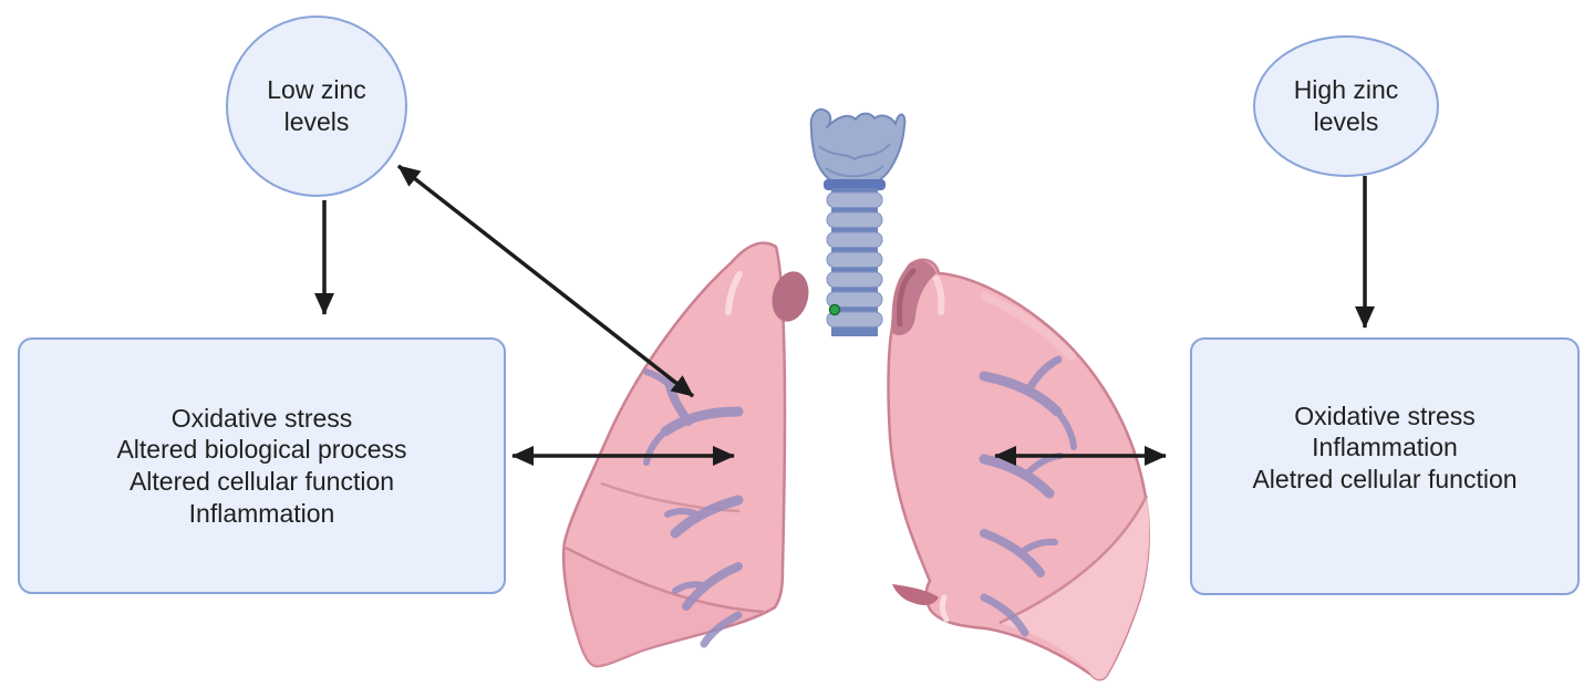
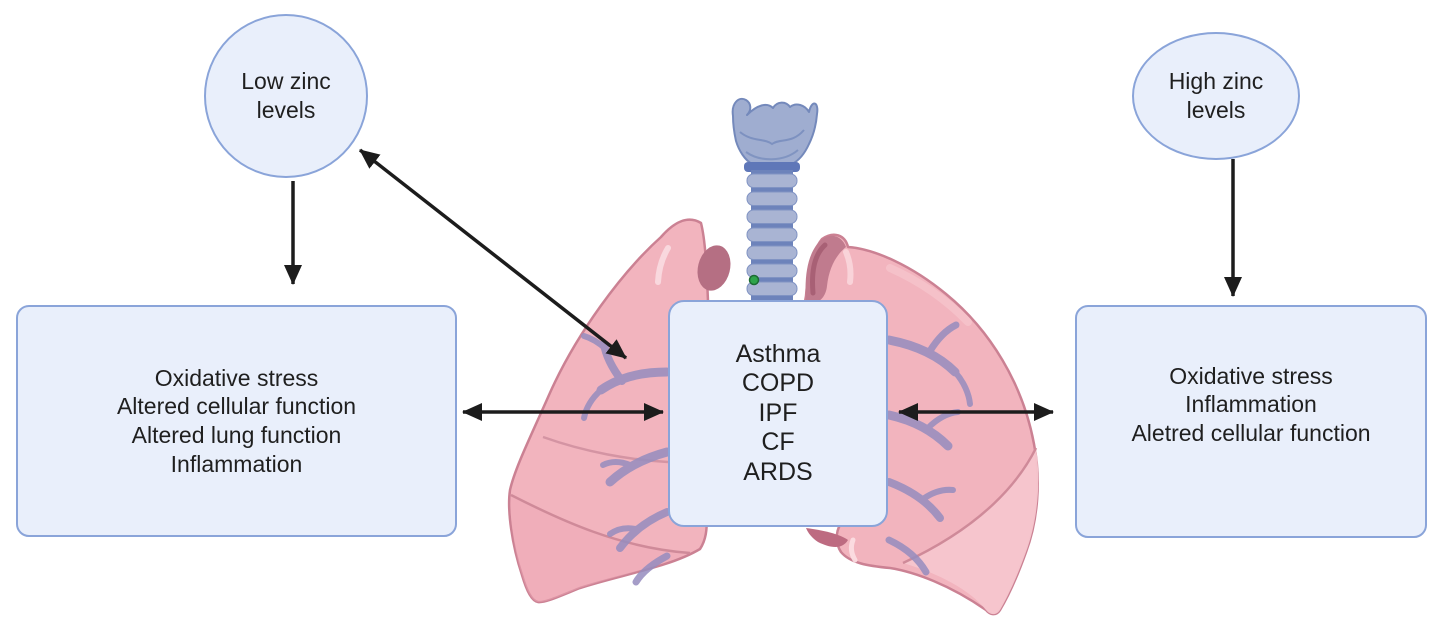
  Low zinc
  levels
  High zinc
  levels
  Oxidative stress
- Altered biological process
  Altered cellular function
+ Altered lung function
  Inflammation
+ Asthma
+ COPD
+ IPF
+ CF
+ ARDS
  Oxidative stress
  Inflammation
  Aletred cellular function
